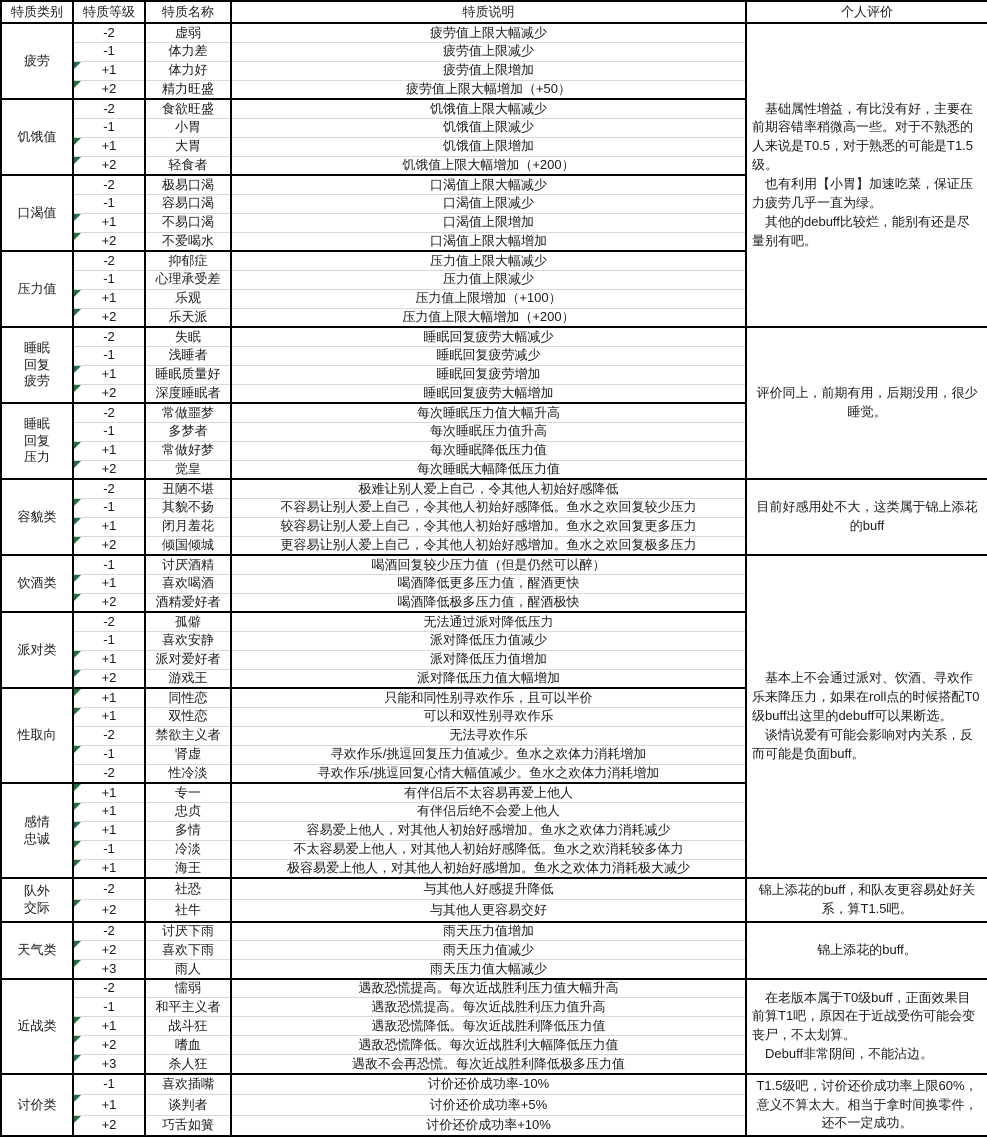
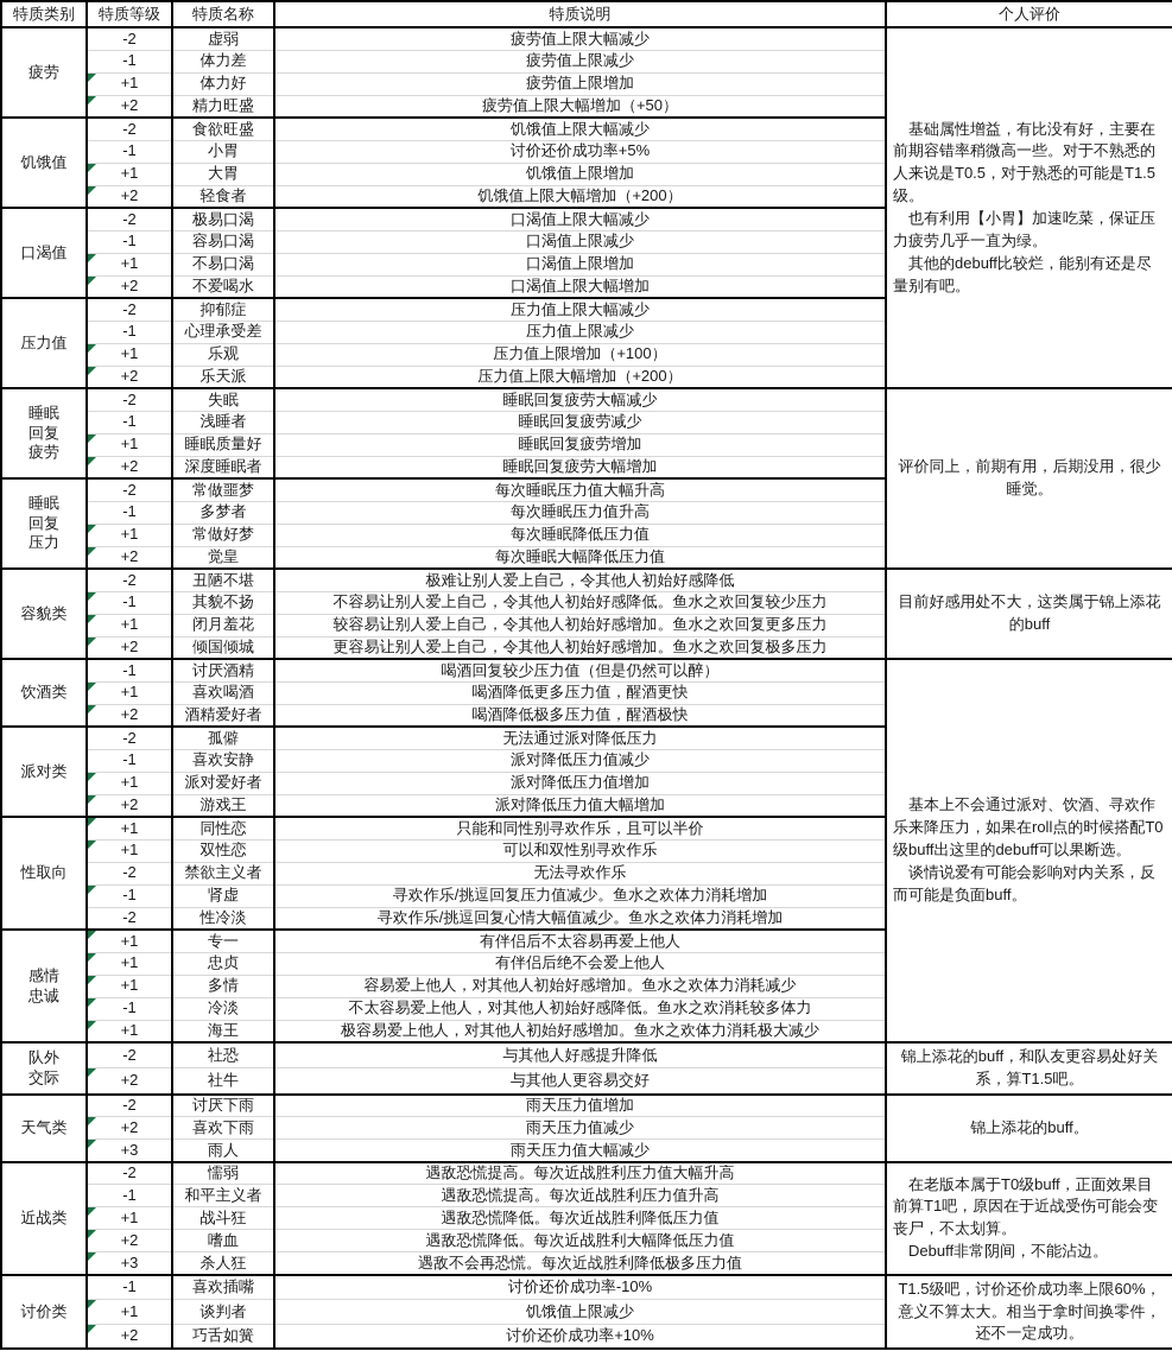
  特质类别	特质等级	特质名称	特质说明	个人评价
  疲劳	-2	虚弱	疲劳值上限大幅减少	基础属性增益，有比没有好，主要在前期容错率稍微高一些。对于不熟悉的人来说是T0.5，对于熟悉的可能是T1.5级。 也有利用【小胃】加速吃菜，保证压力疲劳几乎一直为绿。 其他的debuff比较烂，能别有还是尽量别有吧。
  -1	体力差	疲劳值上限减少
  +1	体力好	疲劳值上限增加
  +2	精力旺盛	疲劳值上限大幅增加（+50）
  饥饿值	-2	食欲旺盛	饥饿值上限大幅减少
- -1	小胃	饥饿值上限减少
+ -1	小胃	讨价还价成功率+5%
  +1	大胃	饥饿值上限增加
  +2	轻食者	饥饿值上限大幅增加（+200）
  口渴值	-2	极易口渴	口渴值上限大幅减少
  -1	容易口渴	口渴值上限减少
  +1	不易口渴	口渴值上限增加
  +2	不爱喝水	口渴值上限大幅增加
  压力值	-2	抑郁症	压力值上限大幅减少
  -1	心理承受差	压力值上限减少
  +1	乐观	压力值上限增加（+100）
  +2	乐天派	压力值上限大幅增加（+200）
  睡眠 回复 疲劳	-2	失眠	睡眠回复疲劳大幅减少	评价同上，前期有用，后期没用，很少睡觉。
  -1	浅睡者	睡眠回复疲劳减少
  +1	睡眠质量好	睡眠回复疲劳增加
  +2	深度睡眠者	睡眠回复疲劳大幅增加
  睡眠 回复 压力	-2	常做噩梦	每次睡眠压力值大幅升高
  -1	多梦者	每次睡眠压力值升高
  +1	常做好梦	每次睡眠降低压力值
  +2	觉皇	每次睡眠大幅降低压力值
  容貌类	-2	丑陋不堪	极难让别人爱上自己，令其他人初始好感降低	目前好感用处不大，这类属于锦上添花的buff
  -1	其貌不扬	不容易让别人爱上自己，令其他人初始好感降低。鱼水之欢回复较少压力
  +1	闭月羞花	较容易让别人爱上自己，令其他人初始好感增加。鱼水之欢回复更多压力
  +2	倾国倾城	更容易让别人爱上自己，令其他人初始好感增加。鱼水之欢回复极多压力
  饮酒类	-1	讨厌酒精	喝酒回复较少压力值（但是仍然可以醉）	基本上不会通过派对、饮酒、寻欢作乐来降压力，如果在roll点的时候搭配T0级buff出这里的debuff可以果断选。 谈情说爱有可能会影响对内关系，反而可能是负面buff。
  +1	喜欢喝酒	喝酒降低更多压力值，醒酒更快
  +2	酒精爱好者	喝酒降低极多压力值，醒酒极快
  派对类	-2	孤僻	无法通过派对降低压力
  -1	喜欢安静	派对降低压力值减少
  +1	派对爱好者	派对降低压力值增加
  +2	游戏王	派对降低压力值大幅增加
  性取向	+1	同性恋	只能和同性别寻欢作乐，且可以半价
  +1	双性恋	可以和双性别寻欢作乐
  -2	禁欲主义者	无法寻欢作乐
  -1	肾虚	寻欢作乐/挑逗回复压力值减少。鱼水之欢体力消耗增加
  -2	性冷淡	寻欢作乐/挑逗回复心情大幅值减少。鱼水之欢体力消耗增加
  感情 忠诚	+1	专一	有伴侣后不太容易再爱上他人
  +1	忠贞	有伴侣后绝不会爱上他人
  +1	多情	容易爱上他人，对其他人初始好感增加。鱼水之欢体力消耗减少
  -1	冷淡	不太容易爱上他人，对其他人初始好感降低。鱼水之欢消耗较多体力
  +1	海王	极容易爱上他人，对其他人初始好感增加。鱼水之欢体力消耗极大减少
  队外 交际	-2	社恐	与其他人好感提升降低	锦上添花的buff，和队友更容易处好关系，算T1.5吧。
  +2	社牛	与其他人更容易交好
  天气类	-2	讨厌下雨	雨天压力值增加	锦上添花的buff。
  +2	喜欢下雨	雨天压力值减少
  +3	雨人	雨天压力值大幅减少
  近战类	-2	懦弱	遇敌恐慌提高。每次近战胜利压力值大幅升高	在老版本属于T0级buff，正面效果目前算T1吧，原因在于近战受伤可能会变丧尸，不太划算。 Debuff非常阴间，不能沾边。
  -1	和平主义者	遇敌恐慌提高。每次近战胜利压力值升高
  +1	战斗狂	遇敌恐慌降低。每次近战胜利降低压力值
  +2	嗜血	遇敌恐慌降低。每次近战胜利大幅降低压力值
  +3	杀人狂	遇敌不会再恐慌。每次近战胜利降低极多压力值
  讨价类	-1	喜欢插嘴	讨价还价成功率-10%	T1.5级吧，讨价还价成功率上限60%，意义不算太大。相当于拿时间换零件，还不一定成功。
- +1	谈判者	讨价还价成功率+5%
+ +1	谈判者	饥饿值上限减少
  +2	巧舌如簧	讨价还价成功率+10%
